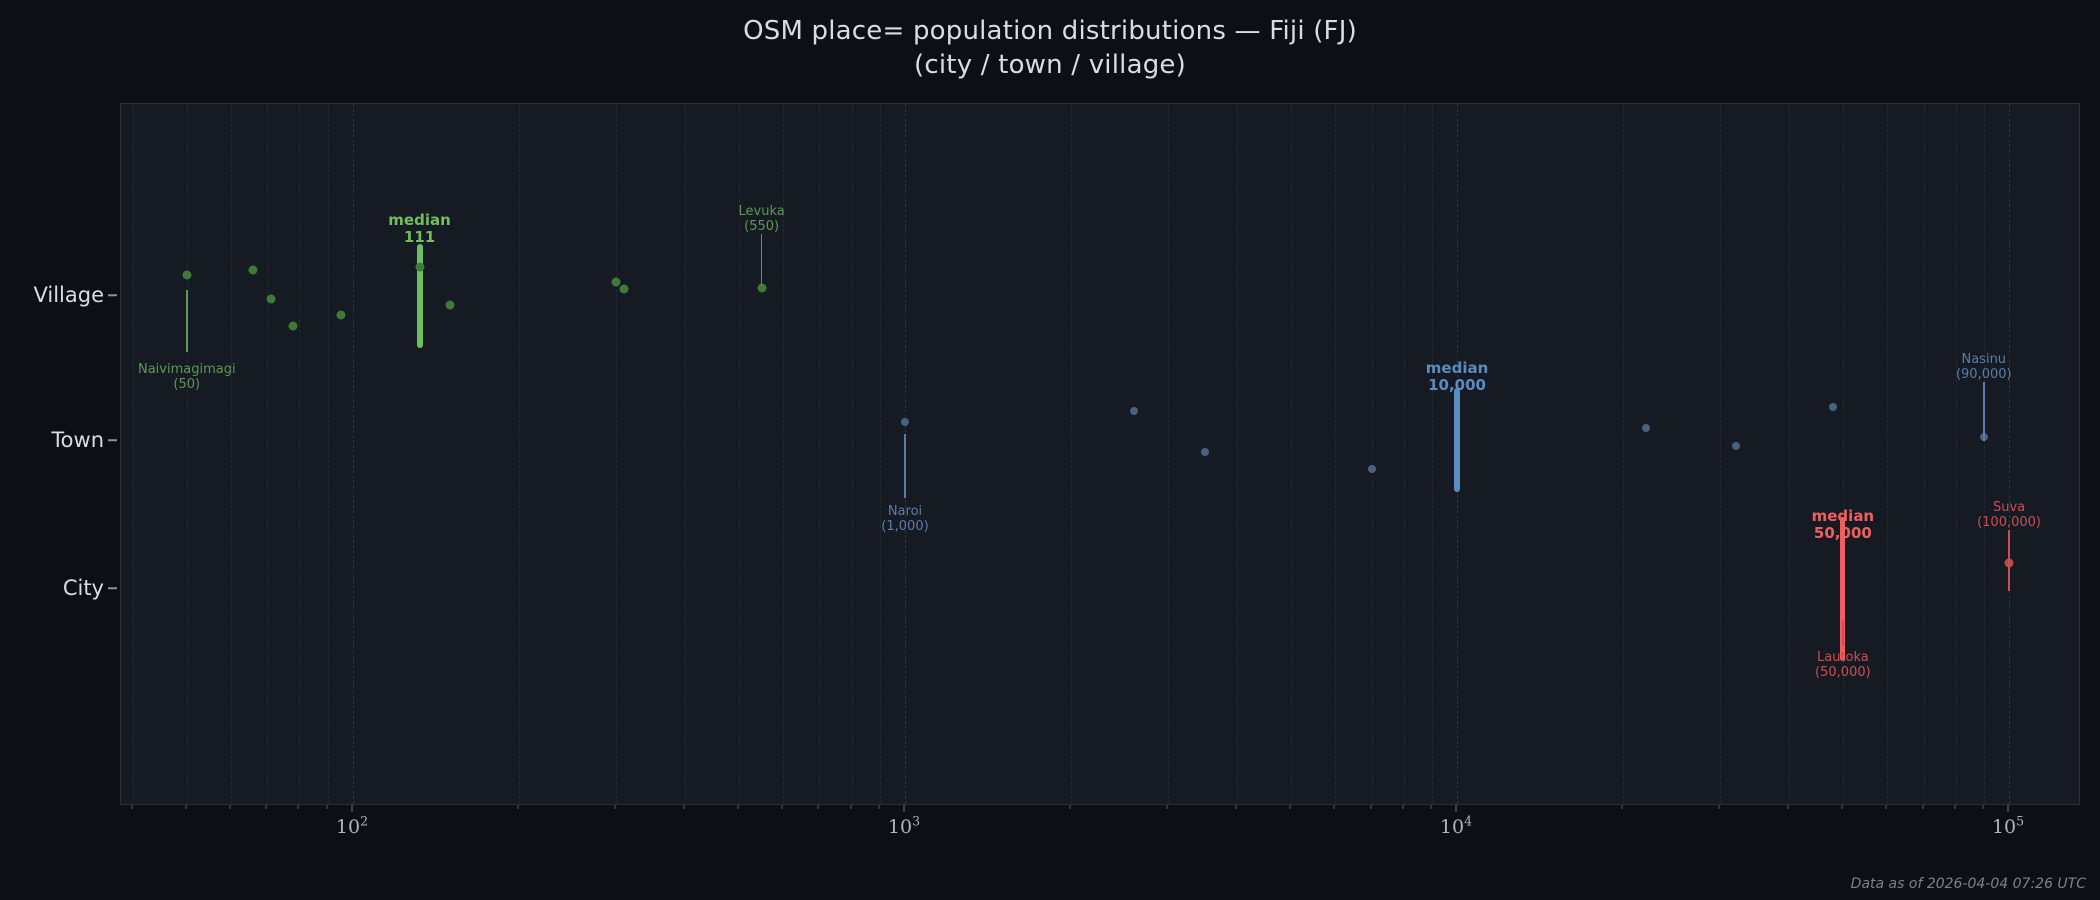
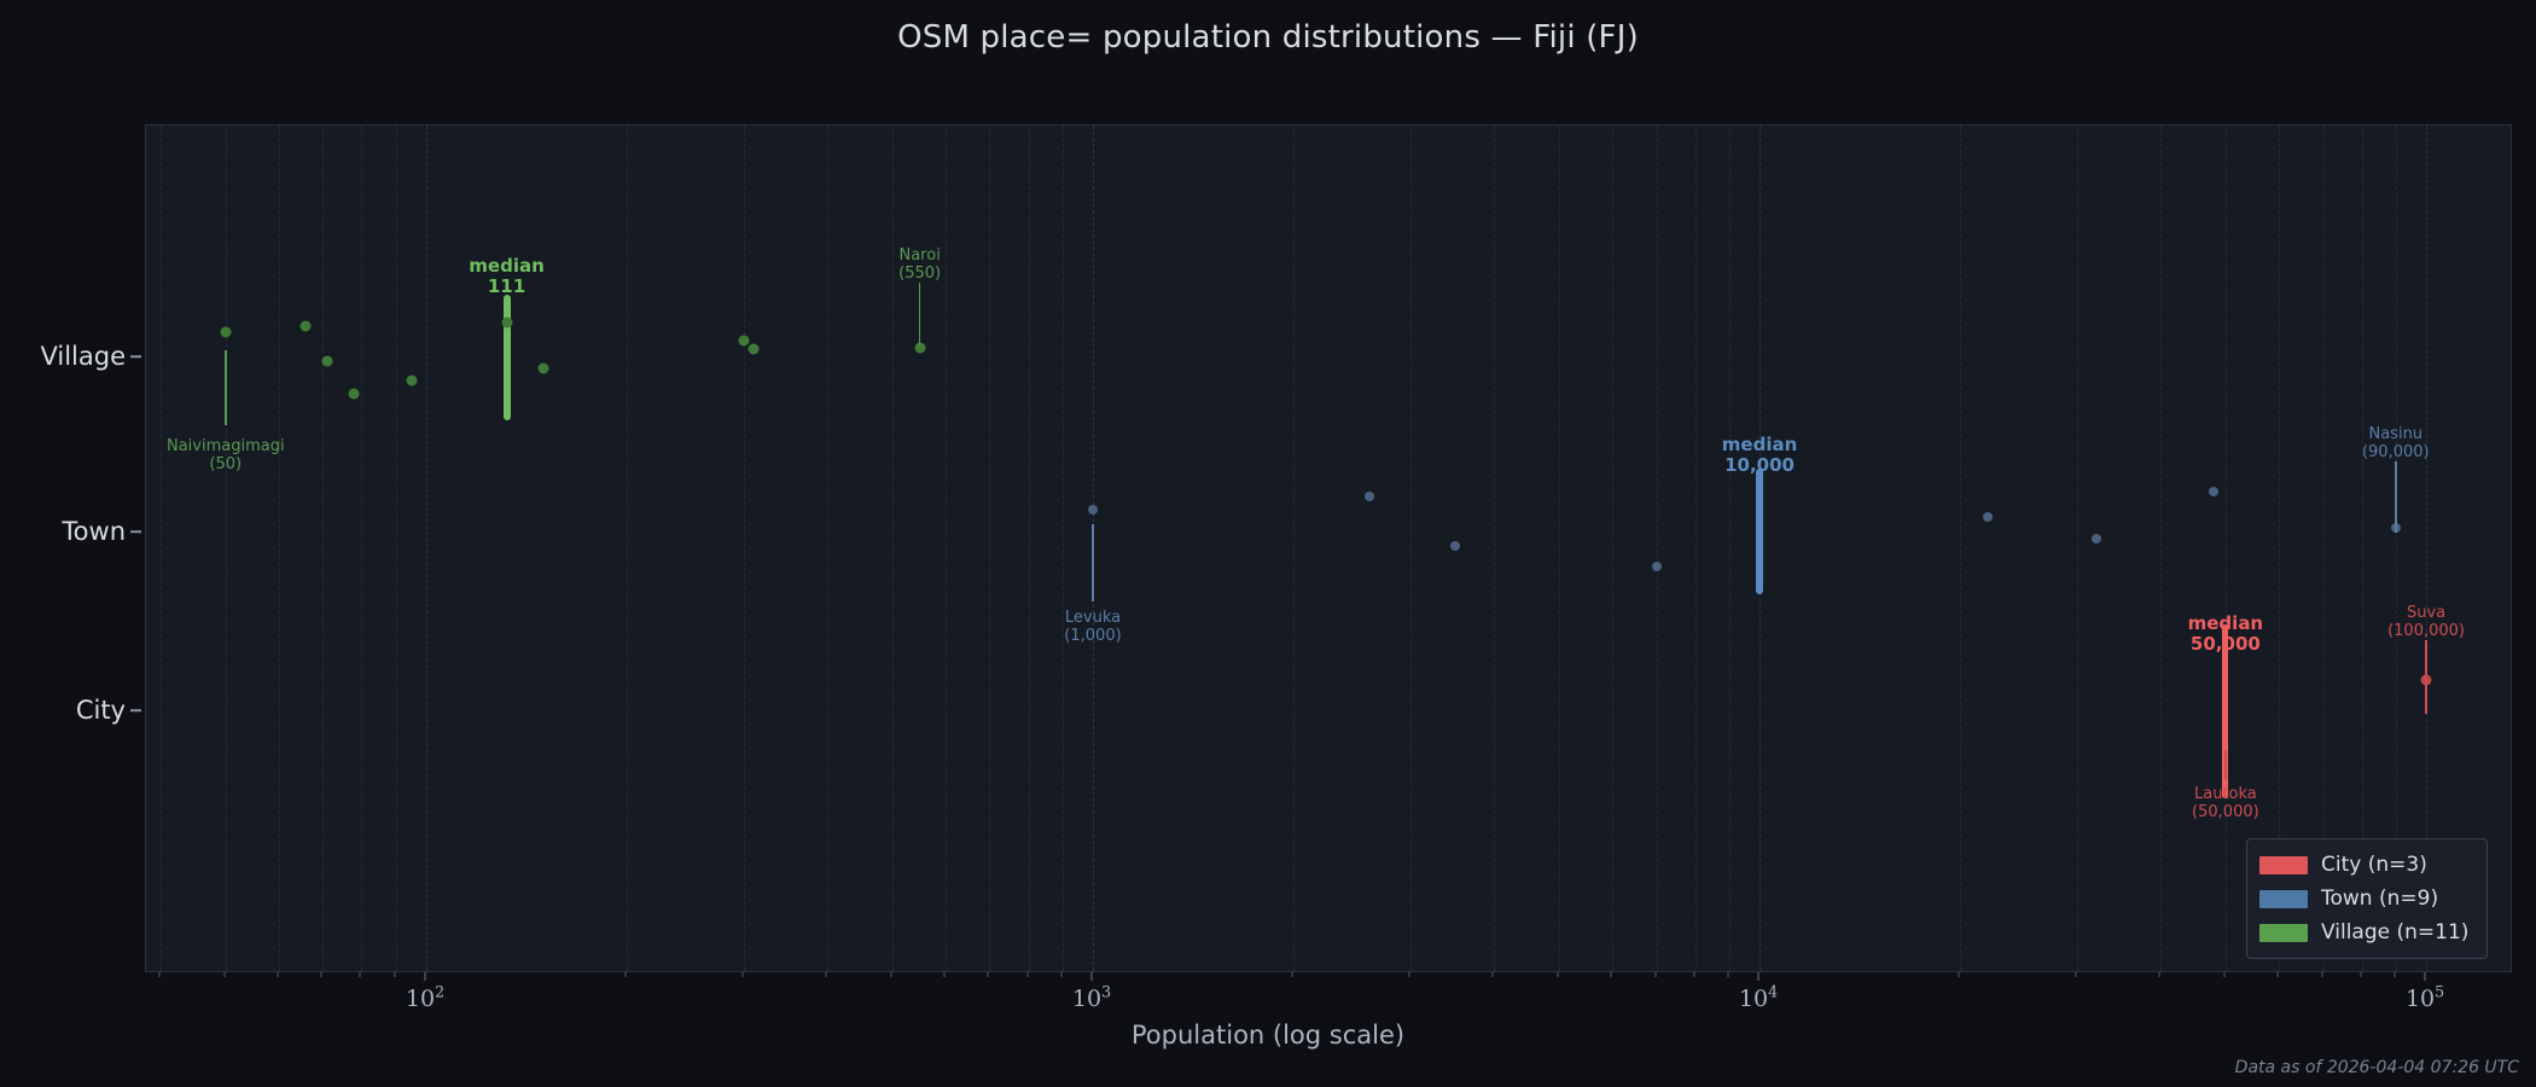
  OSM place= population distributions — Fiji (FJ)
- (city / town / village)
  Village
  Town
  City
  Naivimagimagi
  (50)
- Levuka
+ Naroi
  (550)
- Naroi
+ Levuka
  (1,000)
  Nasinu
  (90,000)
  Lautoka
  (50,000)
  Suva
  (100,000)
  median
  111
  median
  10,000
  median
  50,000
  102
  103
  104
  105
+ Population (log scale)
+ City (n=3)
+ Town (n=9)
+ Village (n=11)
  Data as of 2026-04-04 07:26 UTC
